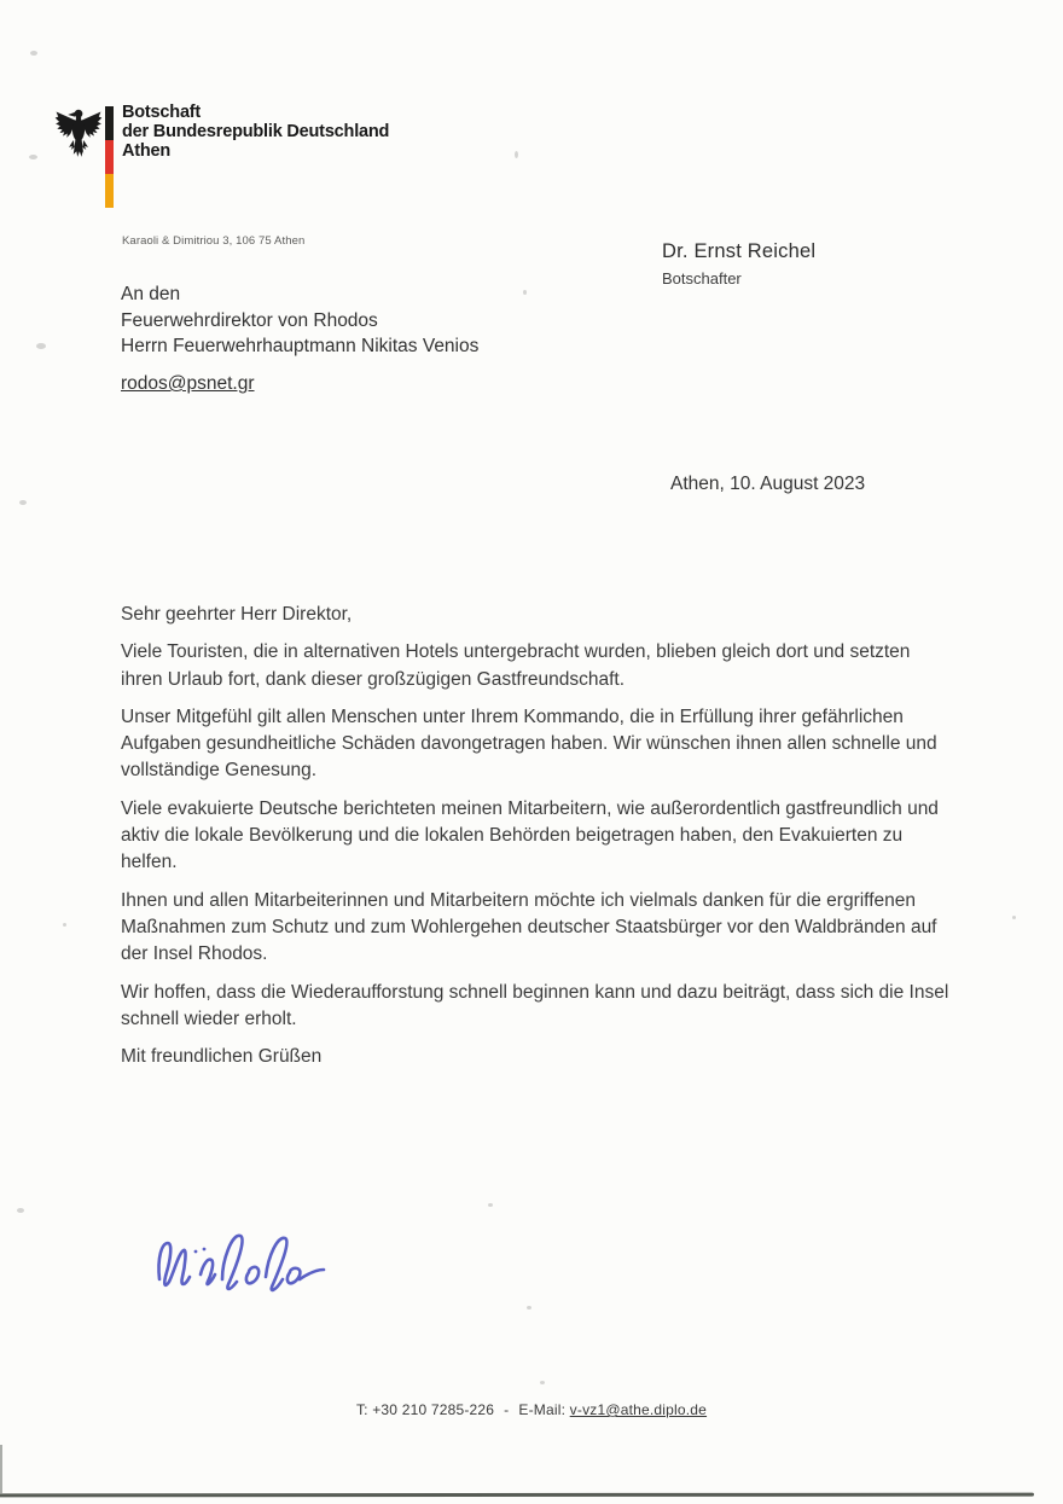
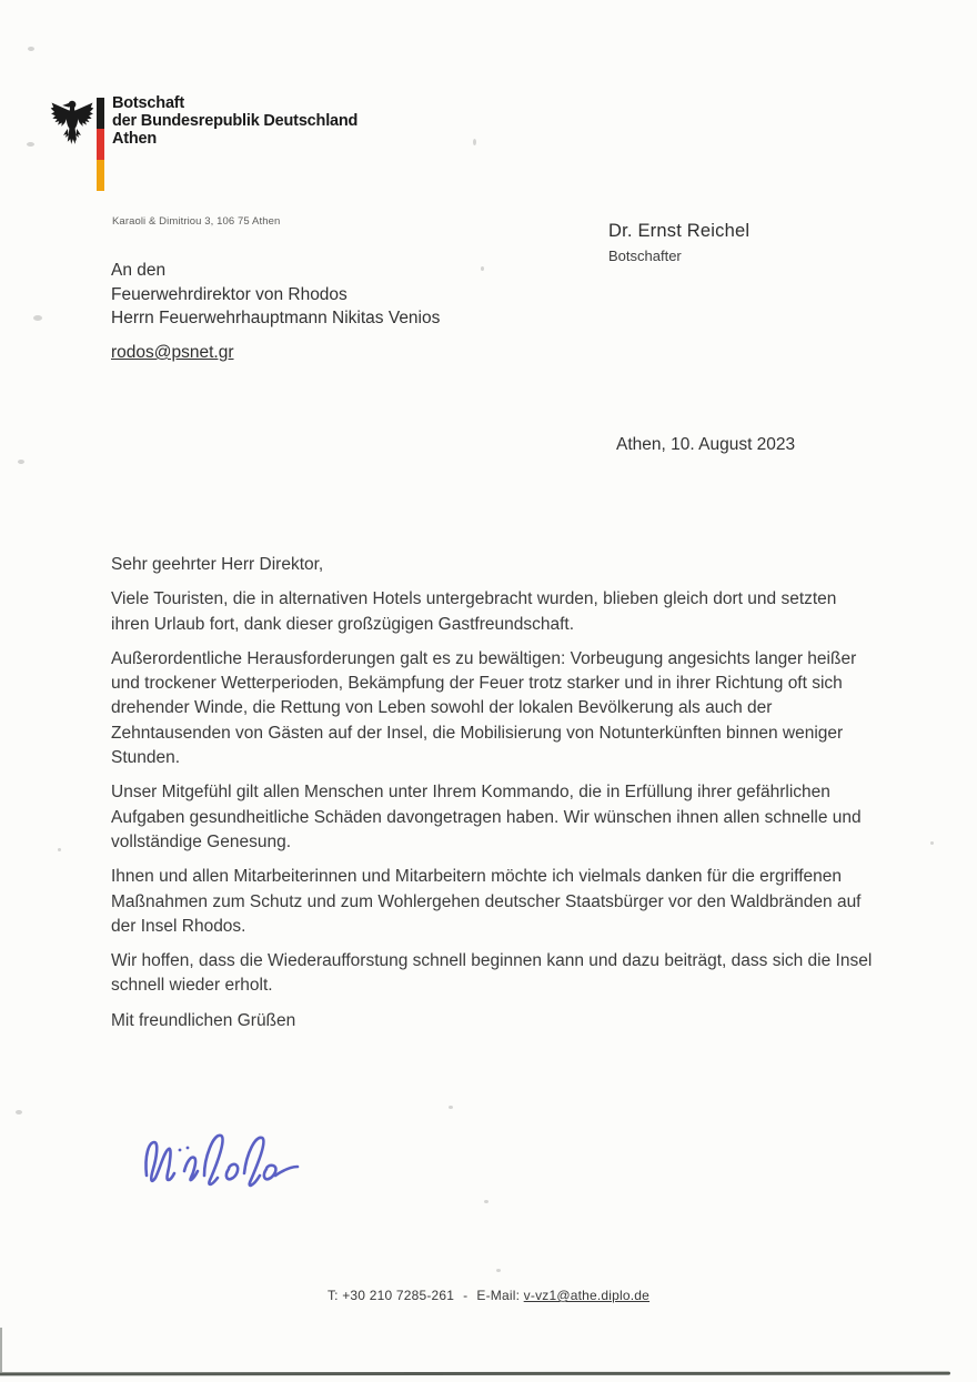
  Botschaft
  der Bundesrepublik Deutschland
  Athen
  Karaoli & Dimitriou 3, 106 75 Athen
  Dr. Ernst Reichel
  Botschafter
  An den
  Feuerwehrdirektor von Rhodos
  Herrn Feuerwehrhauptmann Nikitas Venios
  rodos@psnet.gr
  Athen, 10. August 2023
  Sehr geehrter Herr Direktor,
  Viele Touristen, die in alternativen Hotels untergebracht wurden, blieben gleich dort und setzten ihren Urlaub fort, dank dieser großzügigen Gastfreundschaft.
+ Außerordentliche Herausforderungen galt es zu bewältigen: Vorbeugung angesichts langer heißer und trockener Wetterperioden, Bekämpfung der Feuer trotz starker und in ihrer Richtung oft sich drehender Winde, die Rettung von Leben sowohl der lokalen Bevölkerung als auch der Zehntausenden von Gästen auf der Insel, die Mobilisierung von Notunterkünften binnen weniger Stunden.
  Unser Mitgefühl gilt allen Menschen unter Ihrem Kommando, die in Erfüllung ihrer gefährlichen Aufgaben gesundheitliche Schäden davongetragen haben. Wir wünschen ihnen allen schnelle und vollständige Genesung.
- Viele evakuierte Deutsche berichteten meinen Mitarbeitern, wie außerordentlich gastfreundlich und aktiv die lokale Bevölkerung und die lokalen Behörden beigetragen haben, den Evakuierten zu helfen.
  Ihnen und allen Mitarbeiterinnen und Mitarbeitern möchte ich vielmals danken für die ergriffenen Maßnahmen zum Schutz und zum Wohlergehen deutscher Staatsbürger vor den Waldbränden auf der Insel Rhodos.
  Wir hoffen, dass die Wiederaufforstung schnell beginnen kann und dazu beiträgt, dass sich die Insel schnell wieder erholt.
  Mit freundlichen Grüßen
- T: +30 210 7285-226 - E-Mail: v-vz1@athe.diplo.de
+ T: +30 210 7285-261 - E-Mail: v-vz1@athe.diplo.de
